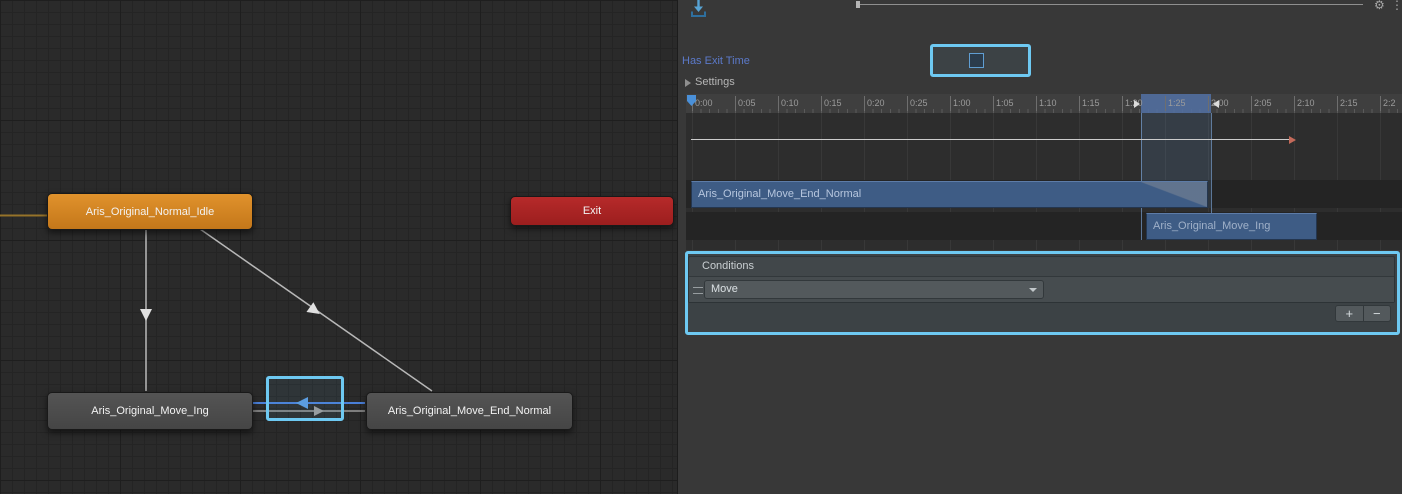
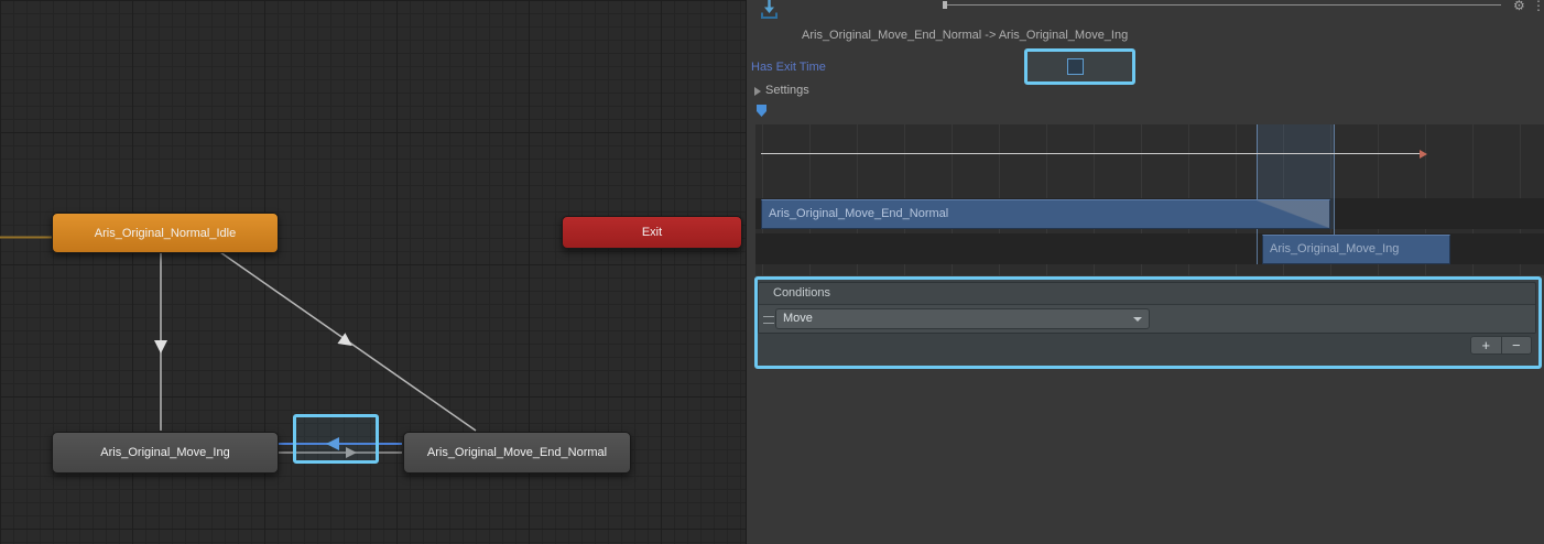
  Aris_Original_Normal_Idle
  Exit
  Aris_Original_Move_Ing
  Aris_Original_Move_End_Normal
  ⚙
  ⋮
+ Aris_Original_Move_End_Normal -> Aris_Original_Move_Ing
  Has Exit Time
  Settings
- 0:00
- 0:05
- 0:10
- 0:15
- 0:20
- 0:25
- 1:00
- 1:05
- 1:10
- 1:15
- 1:20
- 1:25
- 2:00
- 2:05
- 2:10
- 2:15
- 2:2
  Aris_Original_Move_End_Normal
  Aris_Original_Move_Ing
  Conditions
  Move
  +
  −
